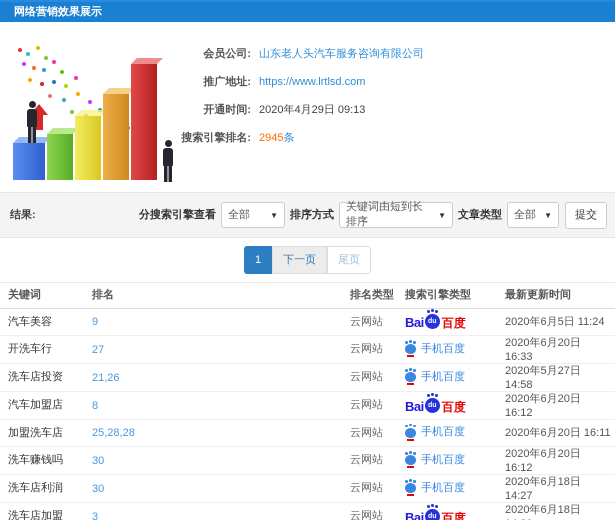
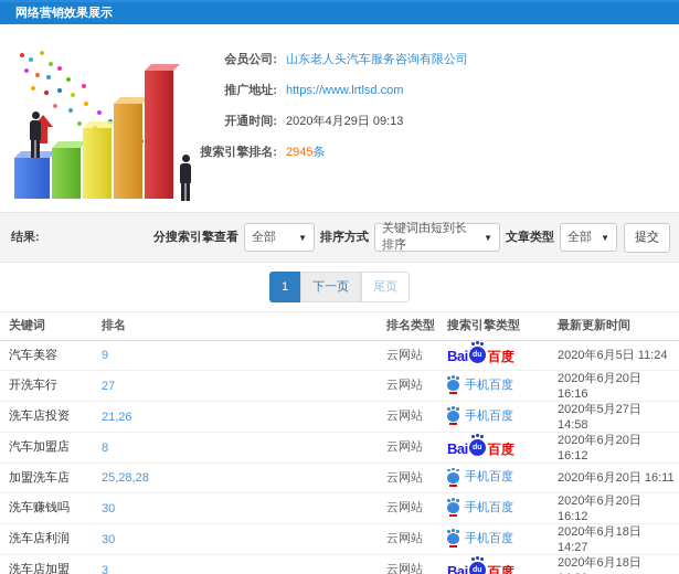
  网络营销效果展示
  会员公司:
  山东老人头汽车服务咨询有限公司
  推广地址:
  https://www.lrtlsd.com
  开通时间:
  2020年4月29日 09:13
  搜索引擎排名:
  2945条
  结果:
  分搜索引擎查看
  全部
  ▼
  排序方式
  关键词由短到长排序
  ▼
  文章类型
  全部
  ▼
  提交
  1
  下一页
  尾页
  关键词	排名	排名类型	搜索引擎类型	最新更新时间
  汽车美容	9	云网站	Bai 百度	2020年6月5日 11:24
- 开洗车行	27	云网站	手机百度	2020年6月20日 16:33
+ 开洗车行	27	云网站	手机百度	2020年6月20日 16:16
  洗车店投资	21,26	云网站	手机百度	2020年5月27日 14:58
  汽车加盟店	8	云网站	Bai 百度	2020年6月20日 16:12
  加盟洗车店	25,28,28	云网站	手机百度	2020年6月20日 16:11
  洗车赚钱吗	30	云网站	手机百度	2020年6月20日 16:12
  洗车店利润	30	云网站	手机百度	2020年6月18日 14:27
  洗车店加盟	3	云网站	Bai 百度	2020年6月18日
